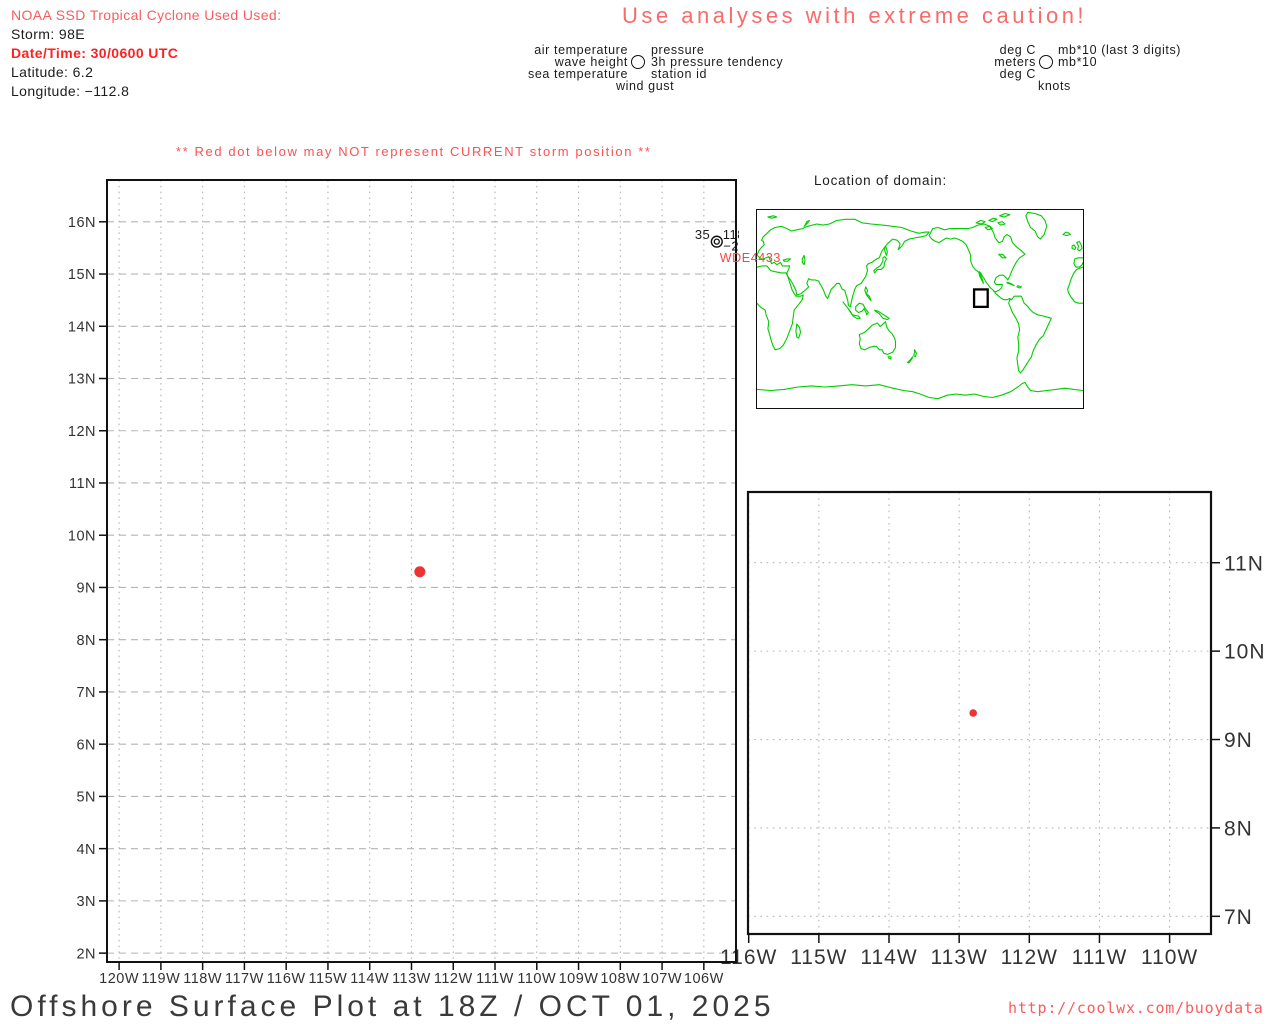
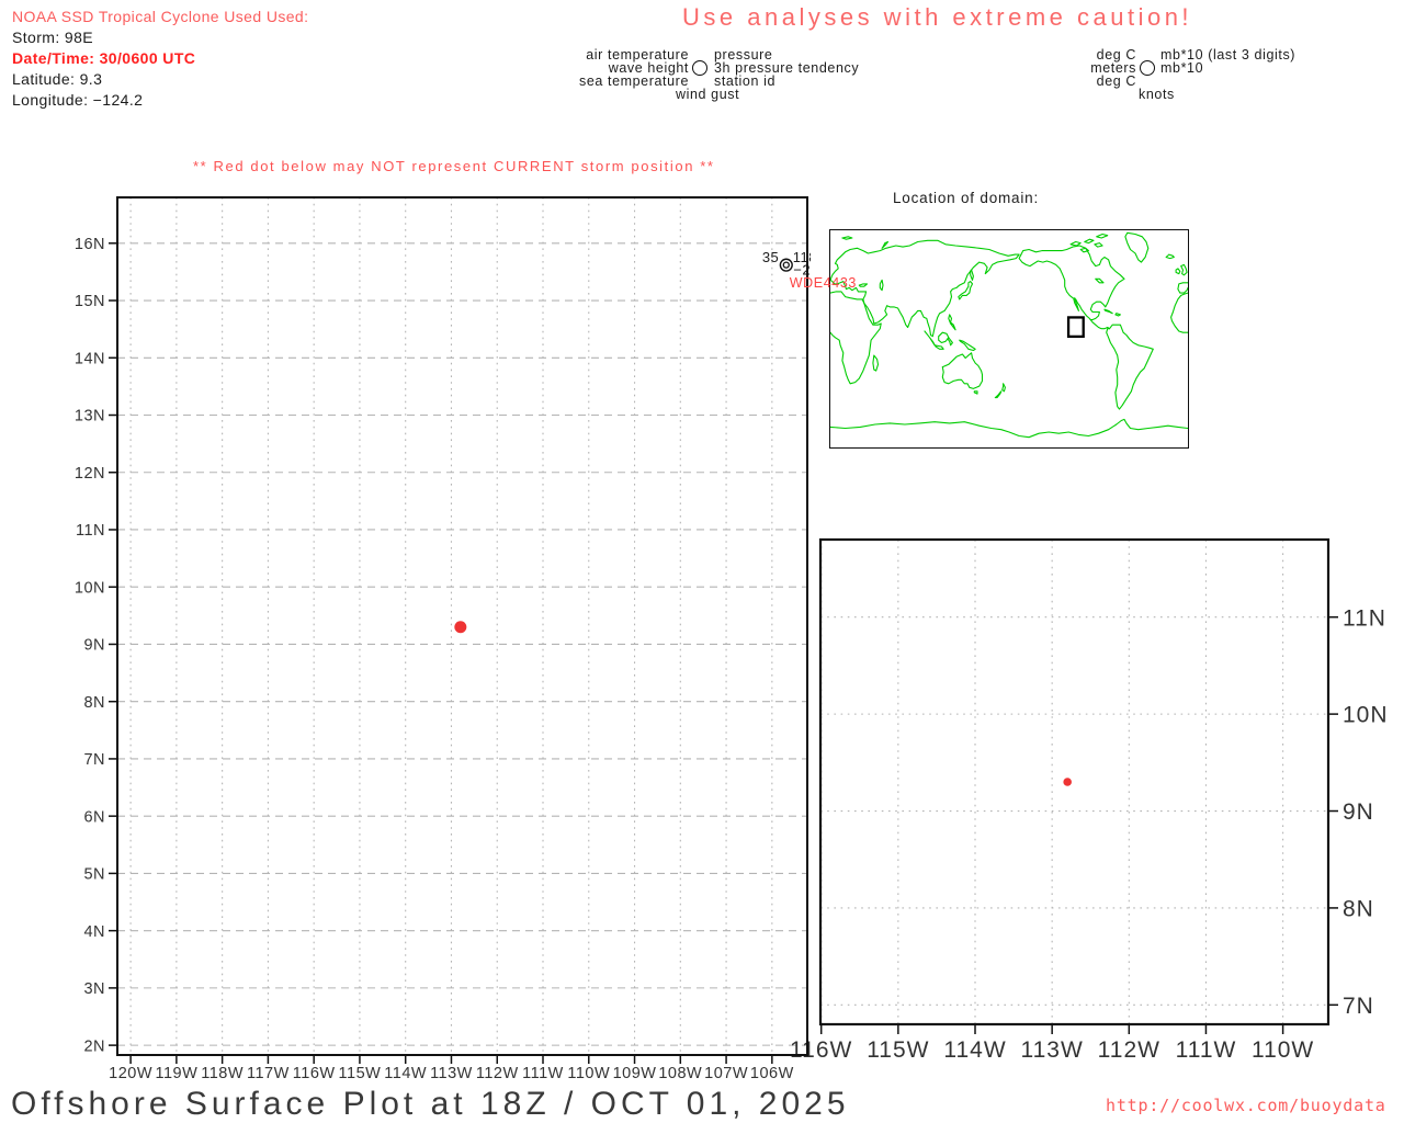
  NOAA SSD Tropical Cyclone Used Used:
  Storm: 98E
  Date/Time: 30/0600 UTC
- Latitude: 6.2
+ Latitude: 9.3
- Longitude: −112.8
+ Longitude: −124.2
  Use analyses with extreme caution!
  air temperature
  wave height
  sea temperature
  pressure
  3h pressure tendency
  station id
  wind gust
  deg C
  meters
  deg C
  mb*10 (last 3 digits)
  mb*10
  knots
  ** Red dot below may NOT represent CURRENT storm position **
  Location of domain:
  120W
  119W
  118W
  117W
  116W
  115W
  114W
  113W
  112W
  111W
  110W
  109W
  108W
  107W
  106W
  16N
  15N
  14N
  13N
  12N
  11N
  10N
  9N
  8N
  7N
  6N
  5N
  4N
  3N
  2N
  116W
  115W
  114W
  113W
  112W
  111W
  110W
  11N
  10N
  9N
  8N
  7N
  35
  WDE4433
  Offshore Surface Plot at 18Z / OCT 01, 2025
  http://coolwx.com/buoydata
